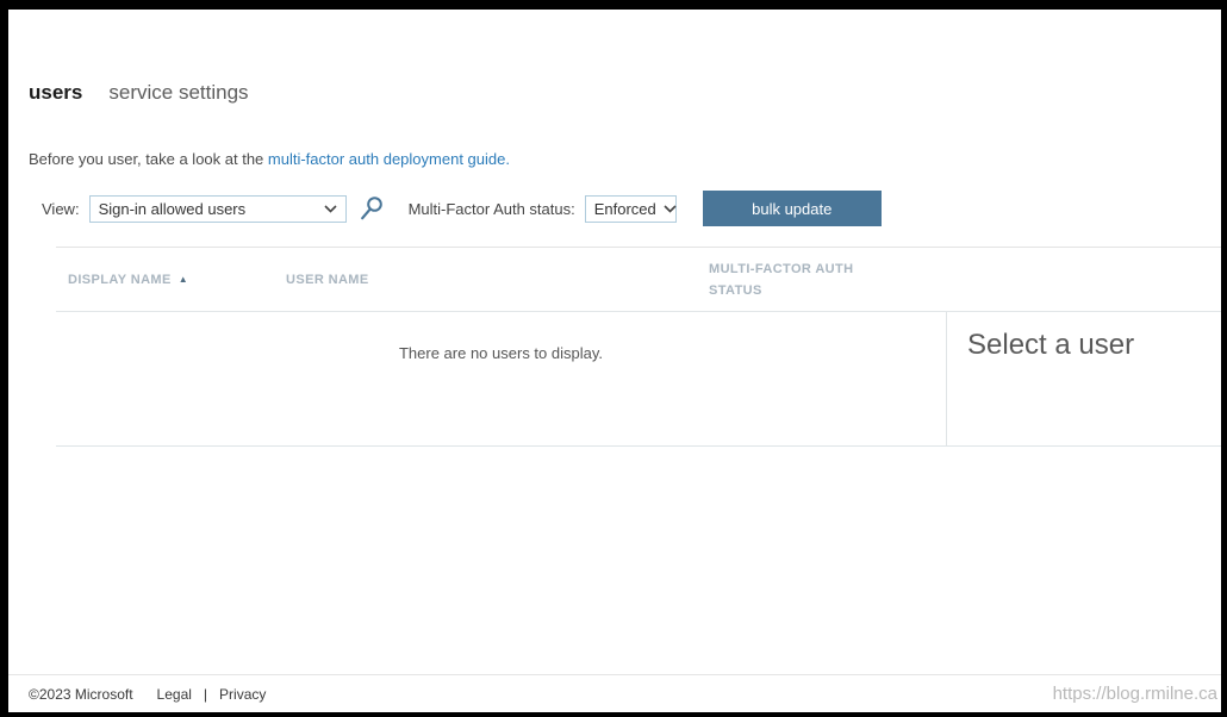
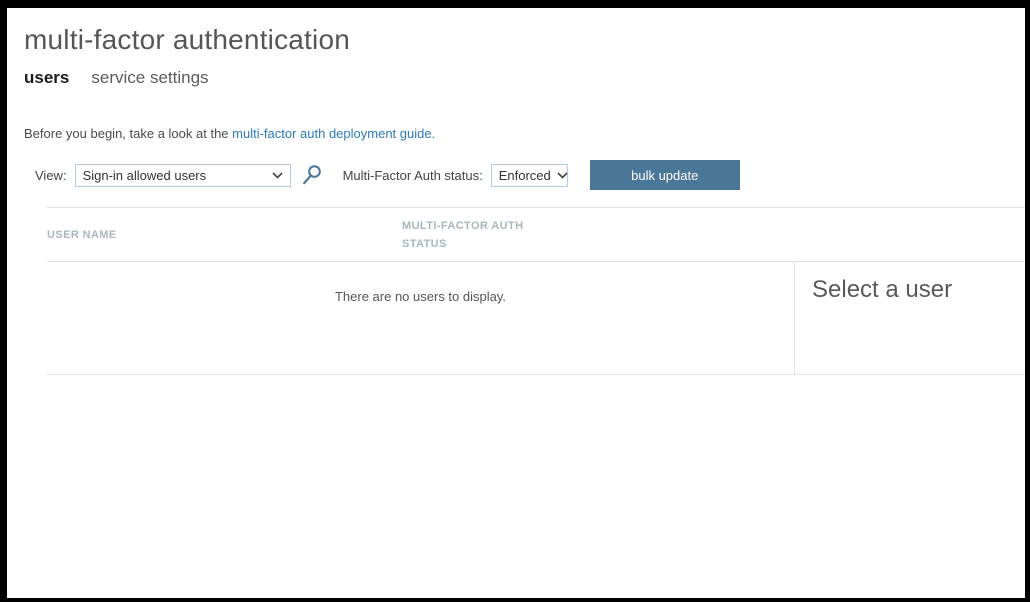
+ multi-factor authentication
  users
  service settings
- Before you user, take a look at the multi-factor auth deployment guide.
+ Before you begin, take a look at the multi-factor auth deployment guide.
  View:
  Sign-in allowed users
  Multi-Factor Auth status:
  Enforced
  bulk update
- DISPLAY NAME ▲
  USER NAME
  MULTI-FACTOR AUTH STATUS
  There are no users to display.
  Select a user
- ©2023 Microsoft
- Legal
- |
- Privacy
- https://blog.rmilne.ca
